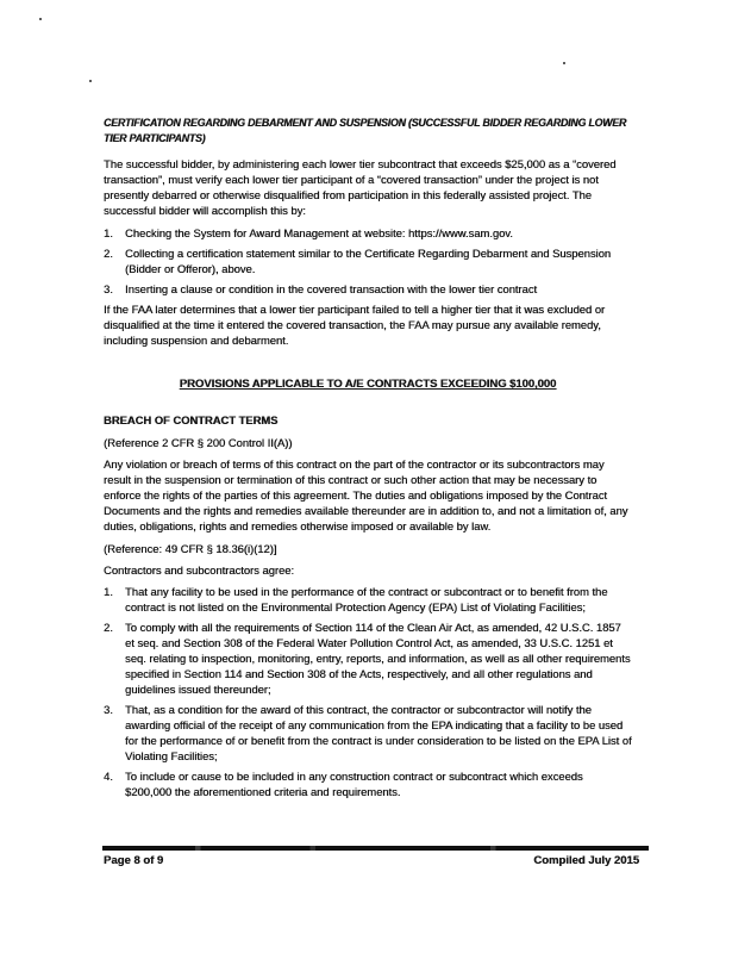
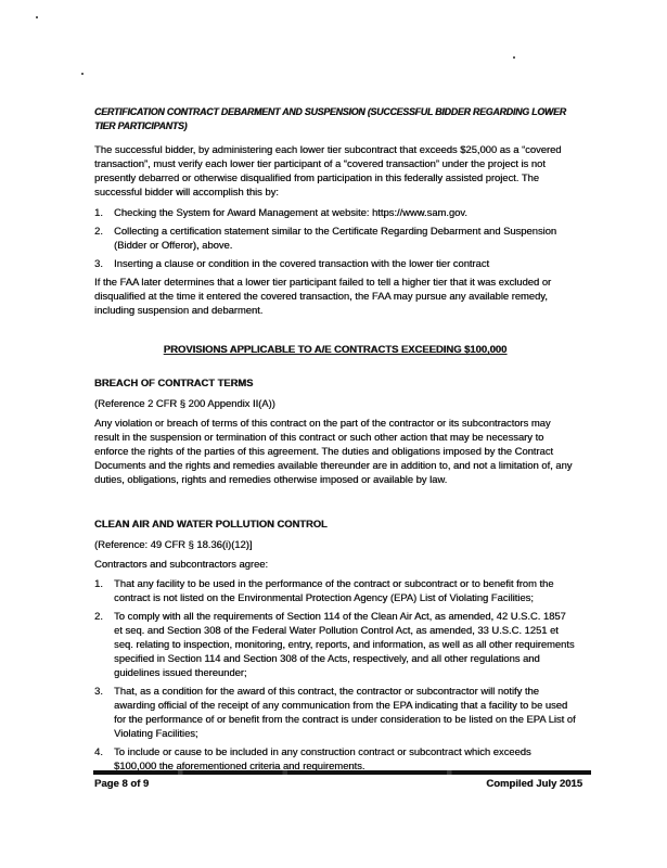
- CERTIFICATION REGARDING DEBARMENT AND SUSPENSION (SUCCESSFUL BIDDER REGARDING LOWER TIER PARTICIPANTS)
+ CERTIFICATION CONTRACT DEBARMENT AND SUSPENSION (SUCCESSFUL BIDDER REGARDING LOWER TIER PARTICIPANTS)
  The successful bidder, by administering each lower tier subcontract that exceeds $25,000 as a “covered transaction”, must verify each lower tier participant of a “covered transaction” under the project is not presently debarred or otherwise disqualified from participation in this federally assisted project. The successful bidder will accomplish this by:
  1.
  Checking the System for Award Management at website: https://www.sam.gov.
  2.
  Collecting a certification statement similar to the Certificate Regarding Debarment and Suspension (Bidder or Offeror), above.
  3.
  Inserting a clause or condition in the covered transaction with the lower tier contract
  If the FAA later determines that a lower tier participant failed to tell a higher tier that it was excluded or disqualified at the time it entered the covered transaction, the FAA may pursue any available remedy, including suspension and debarment.
  PROVISIONS APPLICABLE TO A/E CONTRACTS EXCEEDING $100,000
  BREACH OF CONTRACT TERMS
- (Reference 2 CFR § 200 Control II(A))
+ (Reference 2 CFR § 200 Appendix II(A))
  Any violation or breach of terms of this contract on the part of the contractor or its subcontractors may result in the suspension or termination of this contract or such other action that may be necessary to enforce the rights of the parties of this agreement. The duties and obligations imposed by the Contract Documents and the rights and remedies available thereunder are in addition to, and not a limitation of, any duties, obligations, rights and remedies otherwise imposed or available by law.
+ CLEAN AIR AND WATER POLLUTION CONTROL
  (Reference: 49 CFR § 18.36(i)(12)]
  Contractors and subcontractors agree:
  1.
  That any facility to be used in the performance of the contract or subcontract or to benefit from the contract is not listed on the Environmental Protection Agency (EPA) List of Violating Facilities;
  2.
  To comply with all the requirements of Section 114 of the Clean Air Act, as amended, 42 U.S.C. 1857 et seq. and Section 308 of the Federal Water Pollution Control Act, as amended, 33 U.S.C. 1251 et seq. relating to inspection, monitoring, entry, reports, and information, as well as all other requirements specified in Section 114 and Section 308 of the Acts, respectively, and all other regulations and guidelines issued thereunder;
  3.
  That, as a condition for the award of this contract, the contractor or subcontractor will notify the awarding official of the receipt of any communication from the EPA indicating that a facility to be used for the performance of or benefit from the contract is under consideration to be listed on the EPA List of Violating Facilities;
  4.
- To include or cause to be included in any construction contract or subcontract which exceeds $200,000 the aforementioned criteria and requirements.
+ To include or cause to be included in any construction contract or subcontract which exceeds $100,000 the aforementioned criteria and requirements.
  Page 8 of 9
  Compiled July 2015
